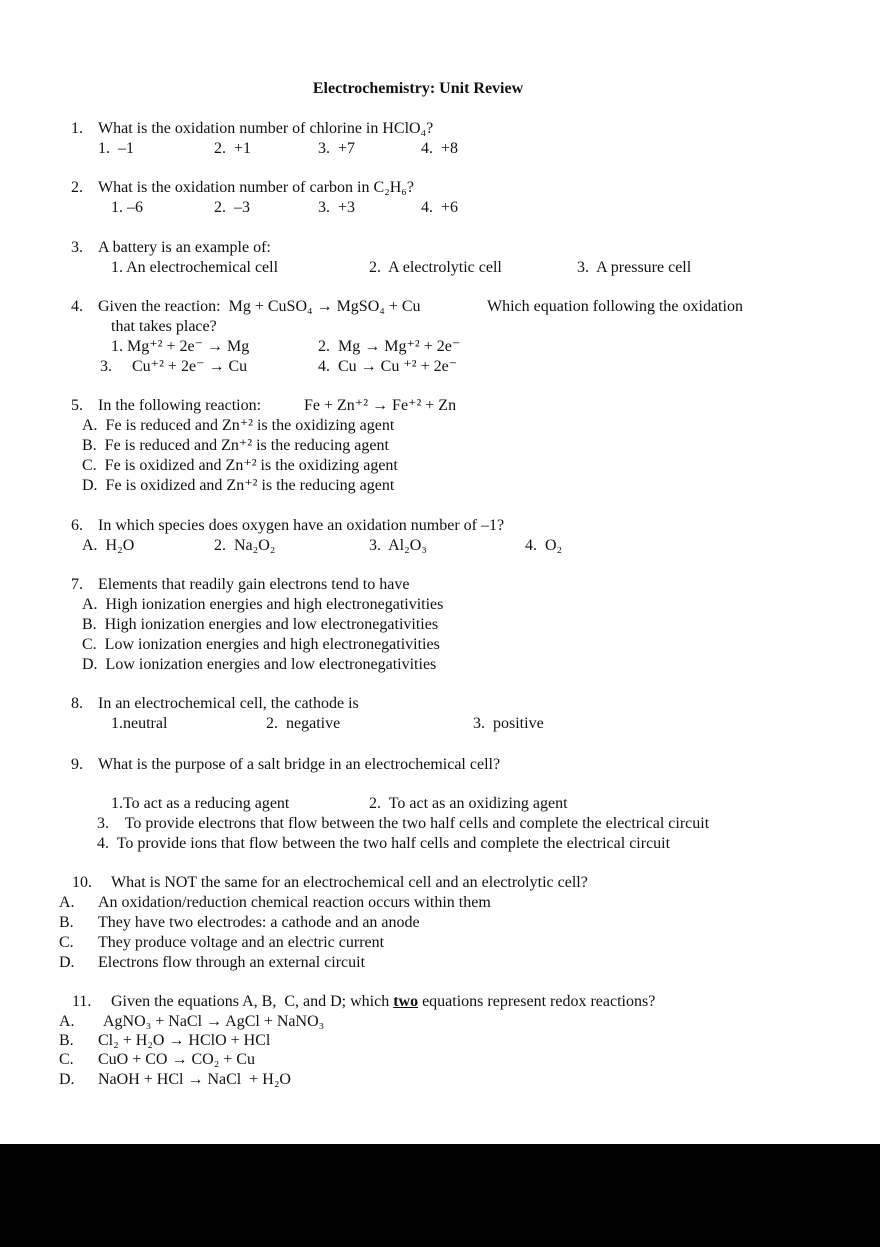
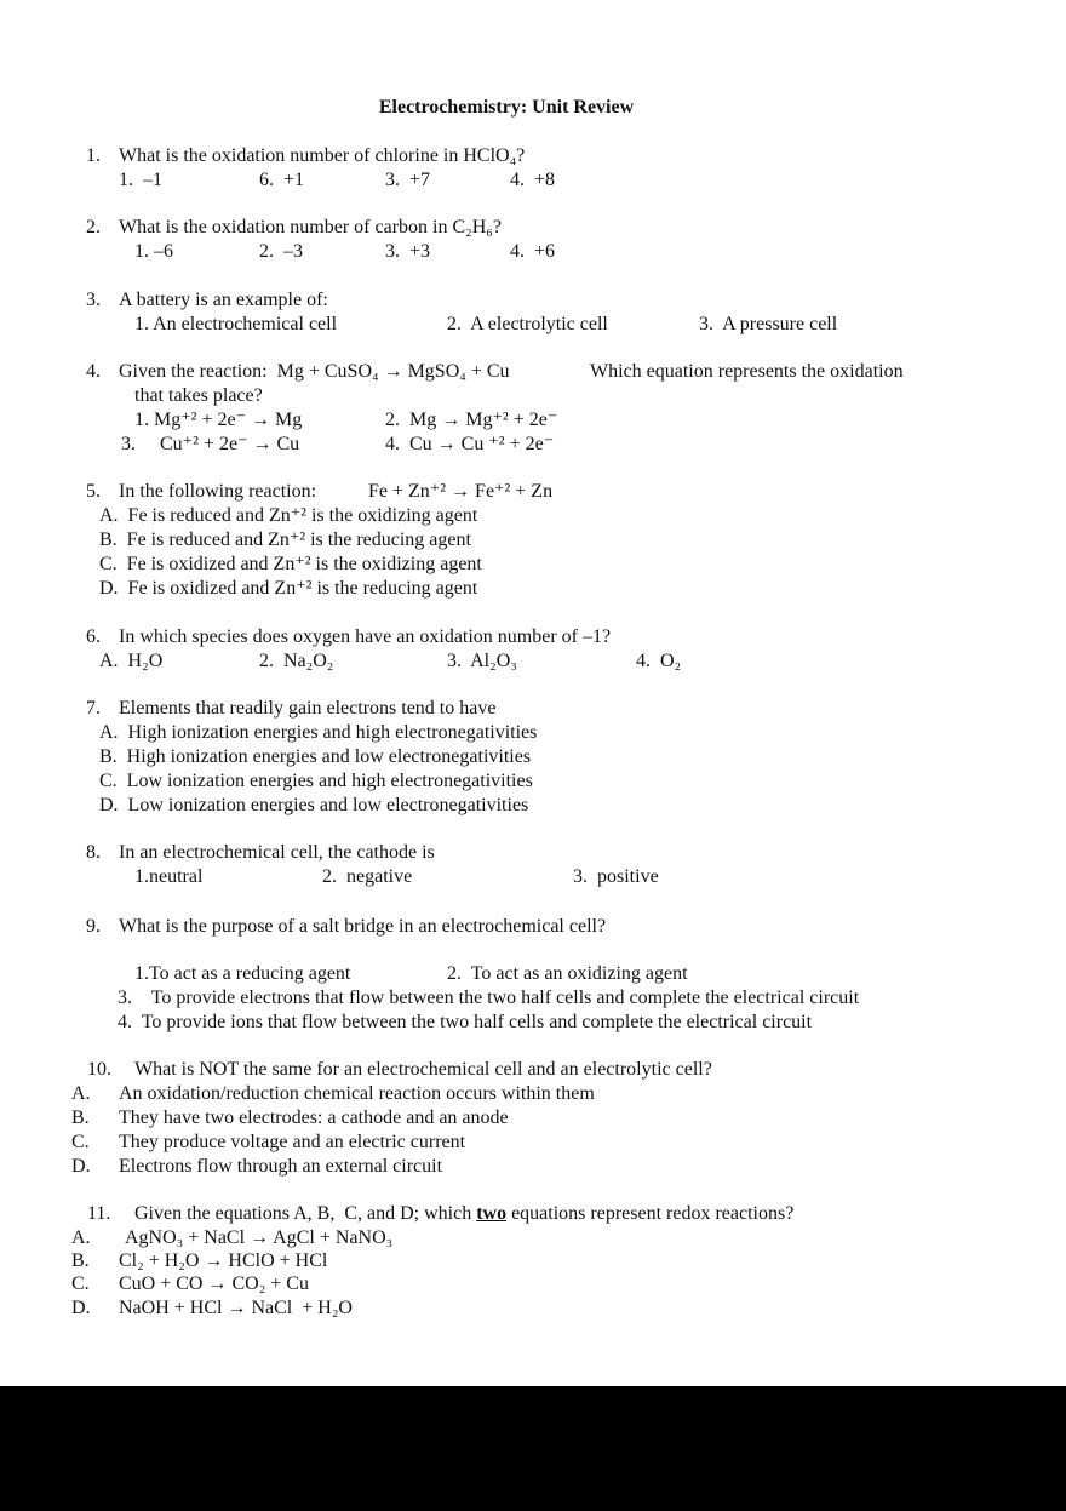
  Electrochemistry: Unit Review
  1.
  What is the oxidation number of chlorine in HClO₄?
  1. –1
- 2. +1
+ 6. +1
  3. +7
  4. +8
  2.
  What is the oxidation number of carbon in C₂H₆?
  1. –6
  2. –3
  3. +3
  4. +6
  3.
  A battery is an example of:
  1. An electrochemical cell
  2. A electrolytic cell
  3. A pressure cell
  4.
  Given the reaction: Mg + CuSO₄ → MgSO₄ + Cu
- Which equation following the oxidation
+ Which equation represents the oxidation
  that takes place?
  1. Mg⁺² + 2e⁻ → Mg
  2. Mg → Mg⁺² + 2e⁻
  3. Cu⁺² + 2e⁻ → Cu
  4. Cu → Cu ⁺² + 2e⁻
  5.
  In the following reaction:
  Fe + Zn⁺² → Fe⁺² + Zn
  A. Fe is reduced and Zn⁺² is the oxidizing agent
  B. Fe is reduced and Zn⁺² is the reducing agent
  C. Fe is oxidized and Zn⁺² is the oxidizing agent
  D. Fe is oxidized and Zn⁺² is the reducing agent
  6.
  In which species does oxygen have an oxidation number of –1?
  A. H₂O
  2. Na₂O₂
  3. Al₂O₃
  4. O₂
  7.
  Elements that readily gain electrons tend to have
  A. High ionization energies and high electronegativities
  B. High ionization energies and low electronegativities
  C. Low ionization energies and high electronegativities
  D. Low ionization energies and low electronegativities
  8.
  In an electrochemical cell, the cathode is
  1.neutral
  2. negative
  3. positive
  9.
  What is the purpose of a salt bridge in an electrochemical cell?
  1.To act as a reducing agent
  2. To act as an oxidizing agent
  3. To provide electrons that flow between the two half cells and complete the electrical circuit
  4. To provide ions that flow between the two half cells and complete the electrical circuit
  10.
  What is NOT the same for an electrochemical cell and an electrolytic cell?
  A.
  An oxidation/reduction chemical reaction occurs within them
  B.
  They have two electrodes: a cathode and an anode
  C.
  They produce voltage and an electric current
  D.
  Electrons flow through an external circuit
  11.
  Given the equations A, B, C, and D; which two equations represent redox reactions?
  A.
  AgNO₃ + NaCl → AgCl + NaNO₃
  B.
  Cl₂ + H₂O → HClO + HCl
  C.
  CuO + CO → CO₂ + Cu
  D.
  NaOH + HCl → NaCl + H₂O
